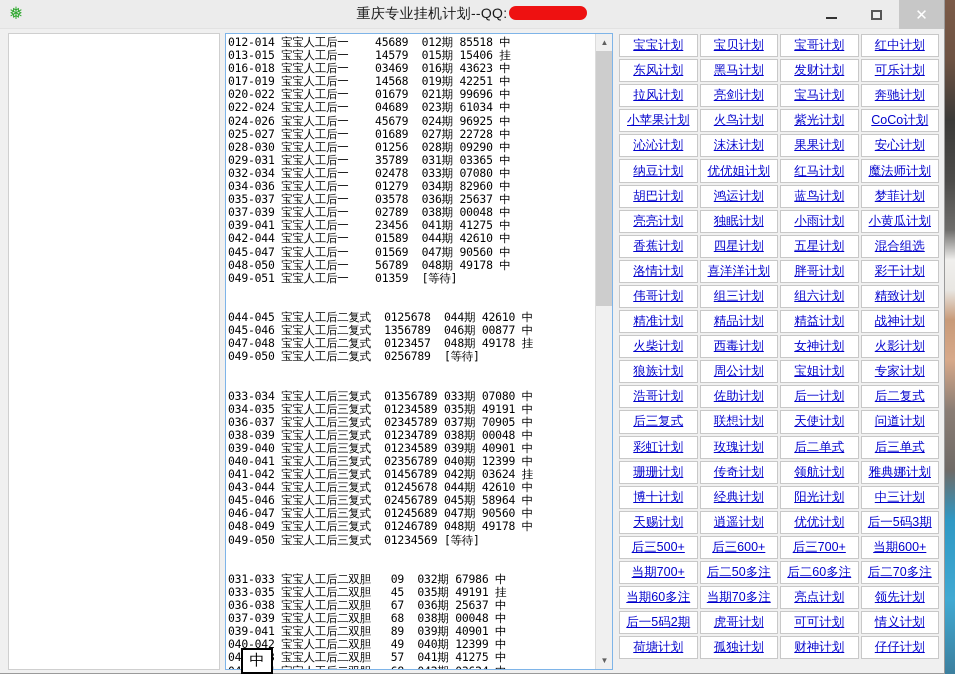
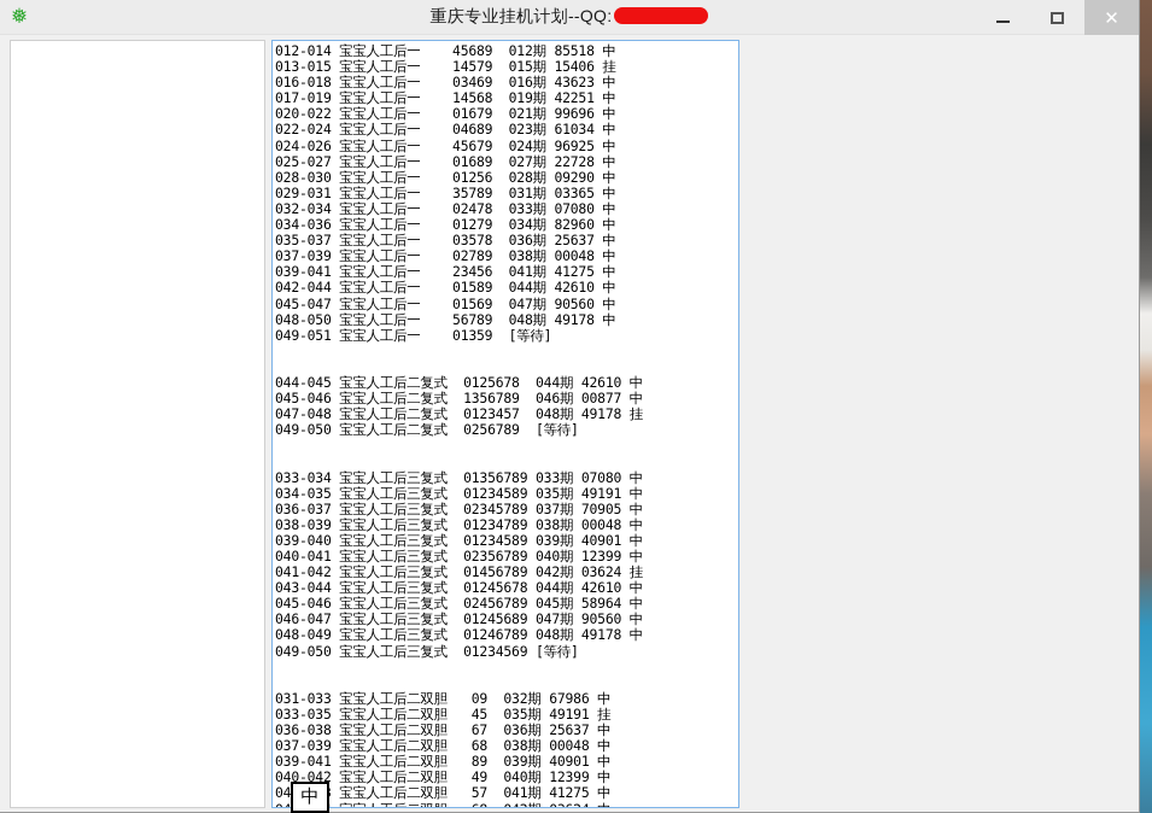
  ❅
  重庆专业挂机计划--QQ:
  ✕
  012-014 宝宝人工后一 45689 012期 85518 中
  013-015 宝宝人工后一 14579 015期 15406 挂
  016-018 宝宝人工后一 03469 016期 43623 中
  017-019 宝宝人工后一 14568 019期 42251 中
  020-022 宝宝人工后一 01679 021期 99696 中
  022-024 宝宝人工后一 04689 023期 61034 中
  024-026 宝宝人工后一 45679 024期 96925 中
  025-027 宝宝人工后一 01689 027期 22728 中
  028-030 宝宝人工后一 01256 028期 09290 中
  029-031 宝宝人工后一 35789 031期 03365 中
  032-034 宝宝人工后一 02478 033期 07080 中
  034-036 宝宝人工后一 01279 034期 82960 中
  035-037 宝宝人工后一 03578 036期 25637 中
  037-039 宝宝人工后一 02789 038期 00048 中
  039-041 宝宝人工后一 23456 041期 41275 中
  042-044 宝宝人工后一 01589 044期 42610 中
  045-047 宝宝人工后一 01569 047期 90560 中
  048-050 宝宝人工后一 56789 048期 49178 中
  049-051 宝宝人工后一 01359 [等待]
  044-045 宝宝人工后二复式 0125678 044期 42610 中
  045-046 宝宝人工后二复式 1356789 046期 00877 中
  047-048 宝宝人工后二复式 0123457 048期 49178 挂
  049-050 宝宝人工后二复式 0256789 [等待]
  033-034 宝宝人工后三复式 01356789 033期 07080 中
  034-035 宝宝人工后三复式 01234589 035期 49191 中
  036-037 宝宝人工后三复式 02345789 037期 70905 中
  038-039 宝宝人工后三复式 01234789 038期 00048 中
  039-040 宝宝人工后三复式 01234589 039期 40901 中
  040-041 宝宝人工后三复式 02356789 040期 12399 中
  041-042 宝宝人工后三复式 01456789 042期 03624 挂
  043-044 宝宝人工后三复式 01245678 044期 42610 中
  045-046 宝宝人工后三复式 02456789 045期 58964 中
  046-047 宝宝人工后三复式 01245689 047期 90560 中
  048-049 宝宝人工后三复式 01246789 048期 49178 中
  049-050 宝宝人工后三复式 01234569 [等待]
  031-033 宝宝人工后二双胆 09 032期 67986 中
  033-035 宝宝人工后二双胆 45 035期 49191 挂
  036-038 宝宝人工后二双胆 67 036期 25637 中
  037-039 宝宝人工后二双胆 68 038期 00048 中
  039-041 宝宝人工后二双胆 89 039期 40901 中
  040-042 宝宝人工后二双胆 49 040期 12399 中
  04 宝宝人工后二双胆 57 041期 41275 中
- ▲
- ▼
- 宝宝计划
- 宝贝计划
- 宝哥计划
- 红中计划
- 东风计划
- 黑马计划
- 发财计划
- 可乐计划
- 拉风计划
- 亮剑计划
- 宝马计划
- 奔驰计划
- 小苹果计划
- 火鸟计划
- 紫光计划
- CoCo计划
- 沁沁计划
- 沫沫计划
- 果果计划
- 安心计划
- 纳豆计划
- 优优姐计划
- 红马计划
- 魔法师计划
- 胡巴计划
- 鸿运计划
- 蓝鸟计划
- 梦菲计划
- 亮亮计划
- 独眠计划
- 小雨计划
- 小黄瓜计划
- 香蕉计划
- 四星计划
- 五星计划
- 混合组选
- 洛情计划
- 喜洋洋计划
- 胖哥计划
- 彩干计划
- 伟哥计划
- 组三计划
- 组六计划
- 精致计划
- 精准计划
- 精品计划
- 精益计划
- 战神计划
- 火柴计划
- 西毒计划
- 女神计划
- 火影计划
- 狼族计划
- 周公计划
- 宝姐计划
- 专家计划
- 浩哥计划
- 佐助计划
- 后一计划
- 后二复式
- 后三复式
- 联想计划
- 天使计划
- 问道计划
- 彩虹计划
- 玫瑰计划
- 后二单式
- 后三单式
- 珊珊计划
- 传奇计划
- 领航计划
- 雅典娜计划
- 博十计划
- 经典计划
- 阳光计划
- 中三计划
- 天赐计划
- 逍遥计划
- 优优计划
- 后一5码3期
- 后三500+
- 后三600+
- 后三700+
- 当期600+
- 当期700+
- 后二50多注
- 后二60多注
- 后二70多注
- 当期60多注
- 当期70多注
- 亮点计划
- 领先计划
- 后一5码2期
- 虎哥计划
- 可可计划
- 情义计划
- 荷塘计划
- 孤独计划
- 财神计划
- 仔仔计划
  中
